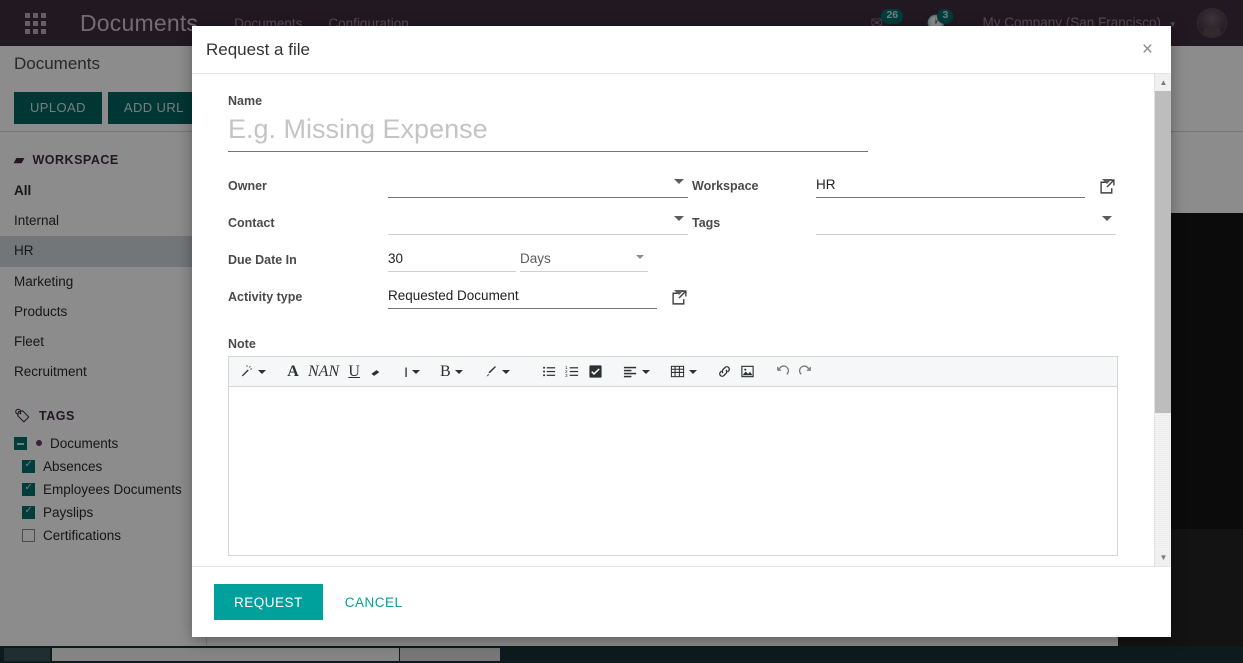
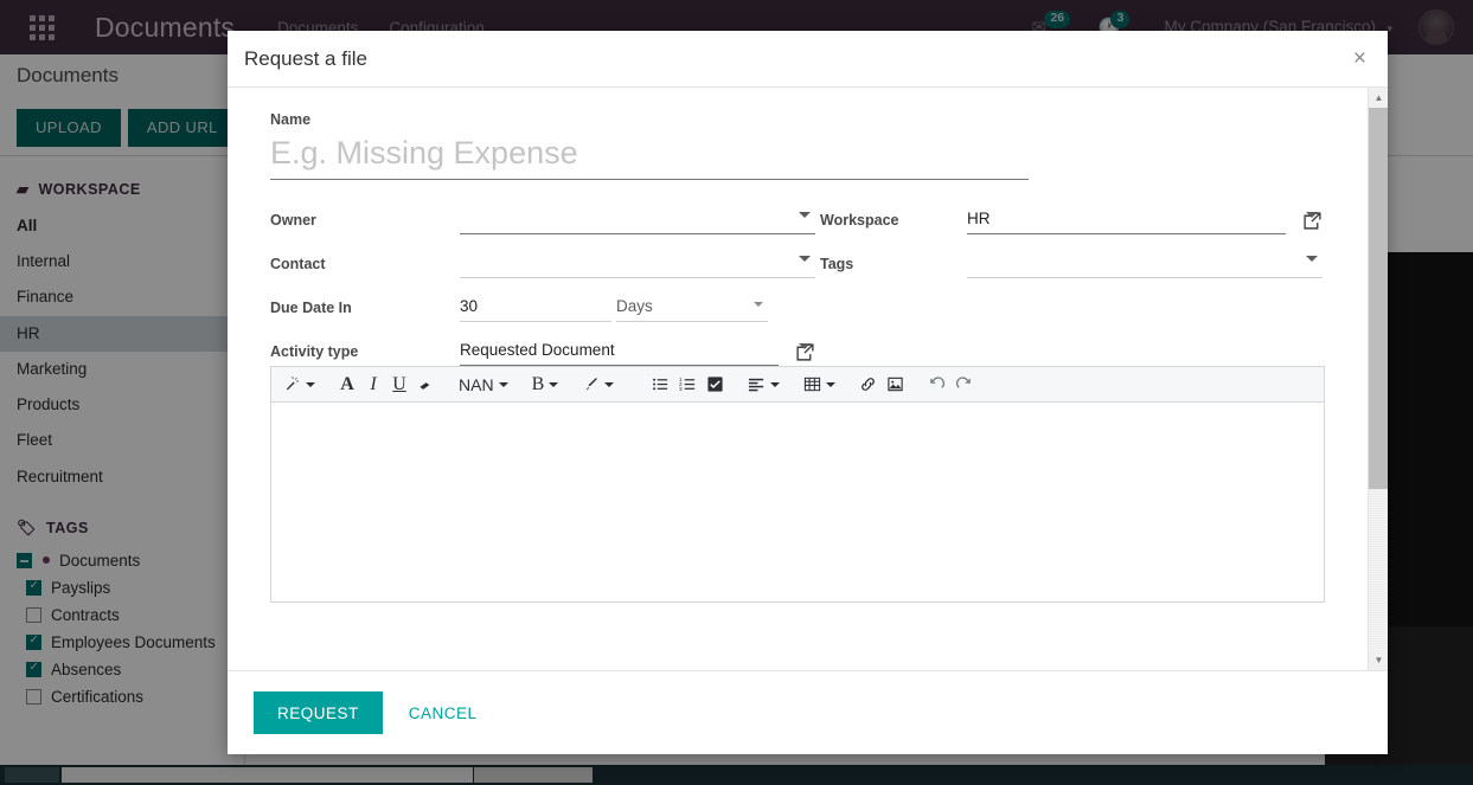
  Documents
  Documents
  Configuration
  ✉
  26
  🕐
  3
  My Company (San Francisco) ▾
  Documents
  UPLOAD
  ADD URL
  ▰
  WORKSPACE
  All
  Internal
+ Finance
  HR
  Marketing
  Products
  Fleet
  Recruitment
  🏷
  TAGS
  Documents
- Absences
+ Payslips
+ Contracts
  Employees Documents
- Payslips
+ Absences
  Certifications
  Request a file
  ×
  Name
  E.g. Missing Expense
  Owner
  Workspace
  HR
  Contact
  Tags
  Due Date In
  30
  Days
  Activity type
  Requested Document
- Note
  A
- NAN
+ I
  U
- I
+ NAN
  B
  ▲
  ▼
  REQUEST
  CANCEL
